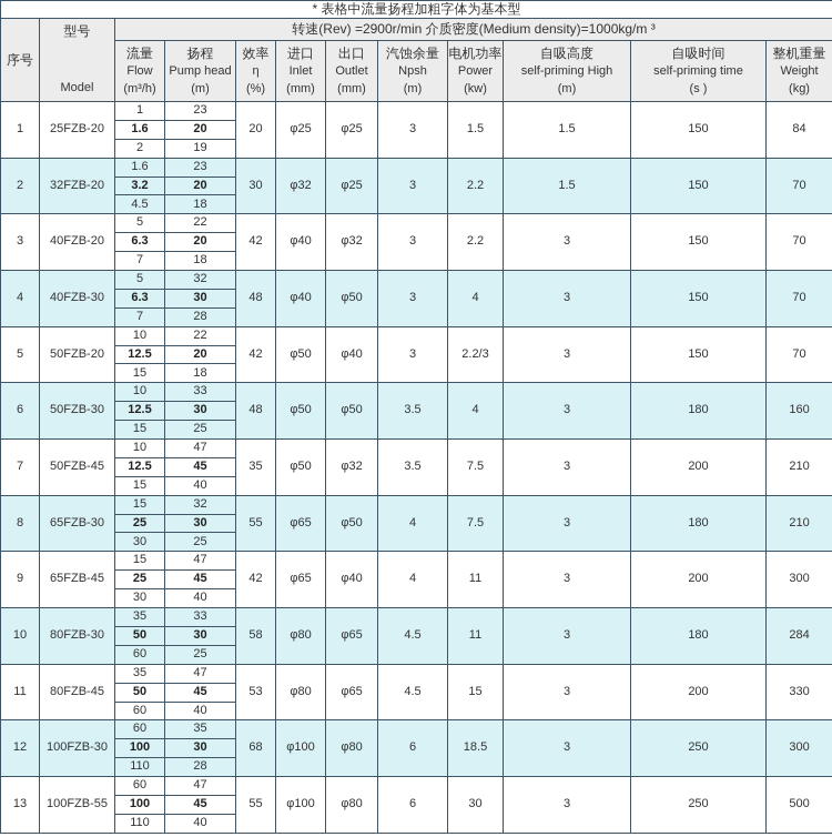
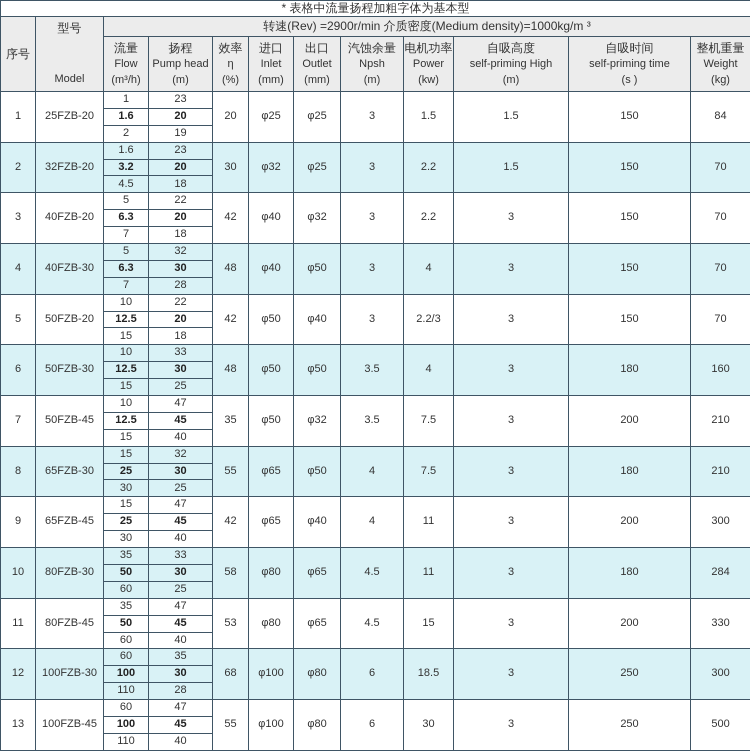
  * 表格中流量扬程加粗字体为基本型
  序号	型号 Model	转速(Rev) =2900r/min 介质密度(Medium density)=1000kg/m ³
  流量Flow(m³/h)	扬程Pump head(m)	效率η(%)	进口Inlet(mm)	出口Outlet(mm)	汽蚀余量Npsh(m)	电机功率Power(kw)	自吸高度self-priming High(m)	自吸时间self-priming time(s )	整机重量Weight(kg)
  1	25FZB-20	1	23	20	φ25	φ25	3	1.5	1.5	150	84
  1.6	20
  2	19
  2	32FZB-20	1.6	23	30	φ32	φ25	3	2.2	1.5	150	70
  3.2	20
  4.5	18
  3	40FZB-20	5	22	42	φ40	φ32	3	2.2	3	150	70
  6.3	20
  7	18
  4	40FZB-30	5	32	48	φ40	φ50	3	4	3	150	70
  6.3	30
  7	28
  5	50FZB-20	10	22	42	φ50	φ40	3	2.2/3	3	150	70
  12.5	20
  15	18
  6	50FZB-30	10	33	48	φ50	φ50	3.5	4	3	180	160
  12.5	30
  15	25
  7	50FZB-45	10	47	35	φ50	φ32	3.5	7.5	3	200	210
  12.5	45
  15	40
  8	65FZB-30	15	32	55	φ65	φ50	4	7.5	3	180	210
  25	30
  30	25
  9	65FZB-45	15	47	42	φ65	φ40	4	11	3	200	300
  25	45
  30	40
  10	80FZB-30	35	33	58	φ80	φ65	4.5	11	3	180	284
  50	30
  60	25
  11	80FZB-45	35	47	53	φ80	φ65	4.5	15	3	200	330
  50	45
  60	40
  12	100FZB-30	60	35	68	φ100	φ80	6	18.5	3	250	300
  100	30
  110	28
- 13	100FZB-55	60	47	55	φ100	φ80	6	30	3	250	500
+ 13	100FZB-45	60	47	55	φ100	φ80	6	30	3	250	500
  100	45
  110	40
